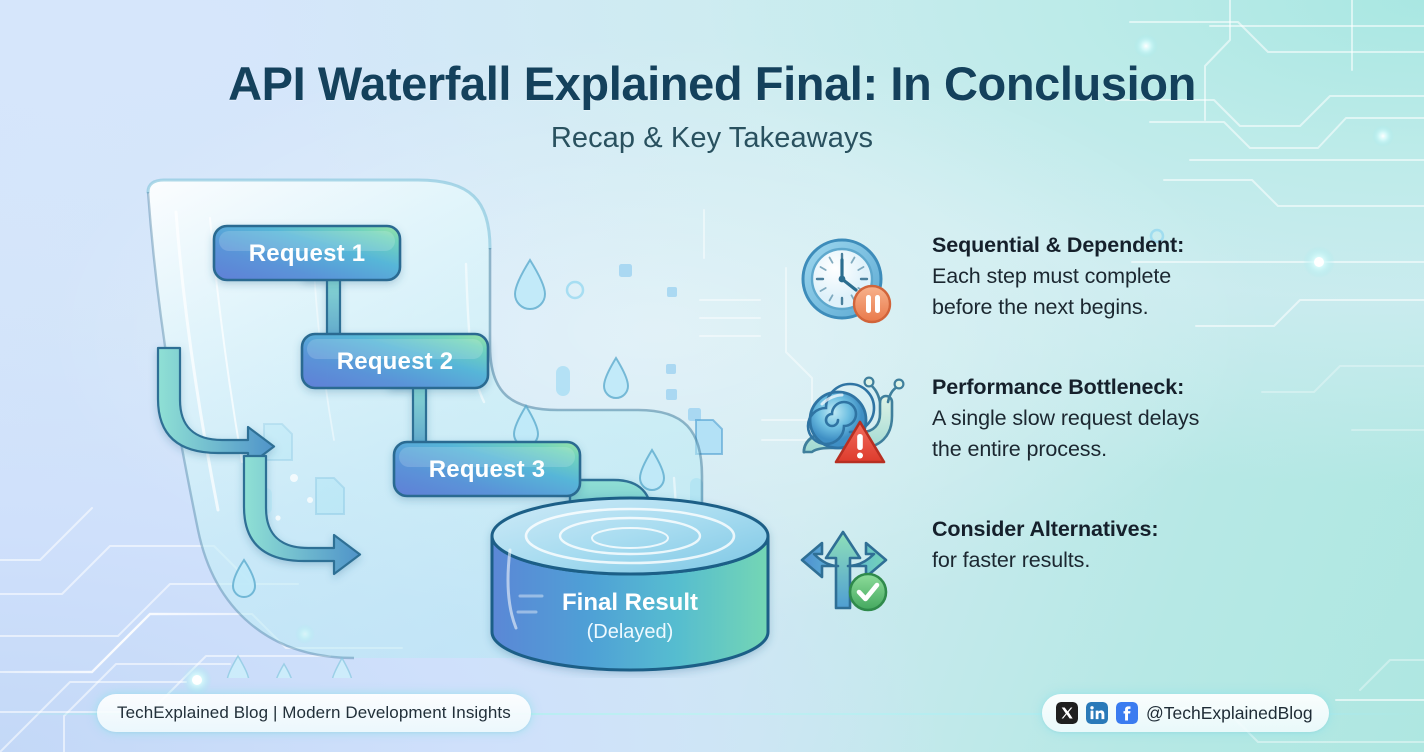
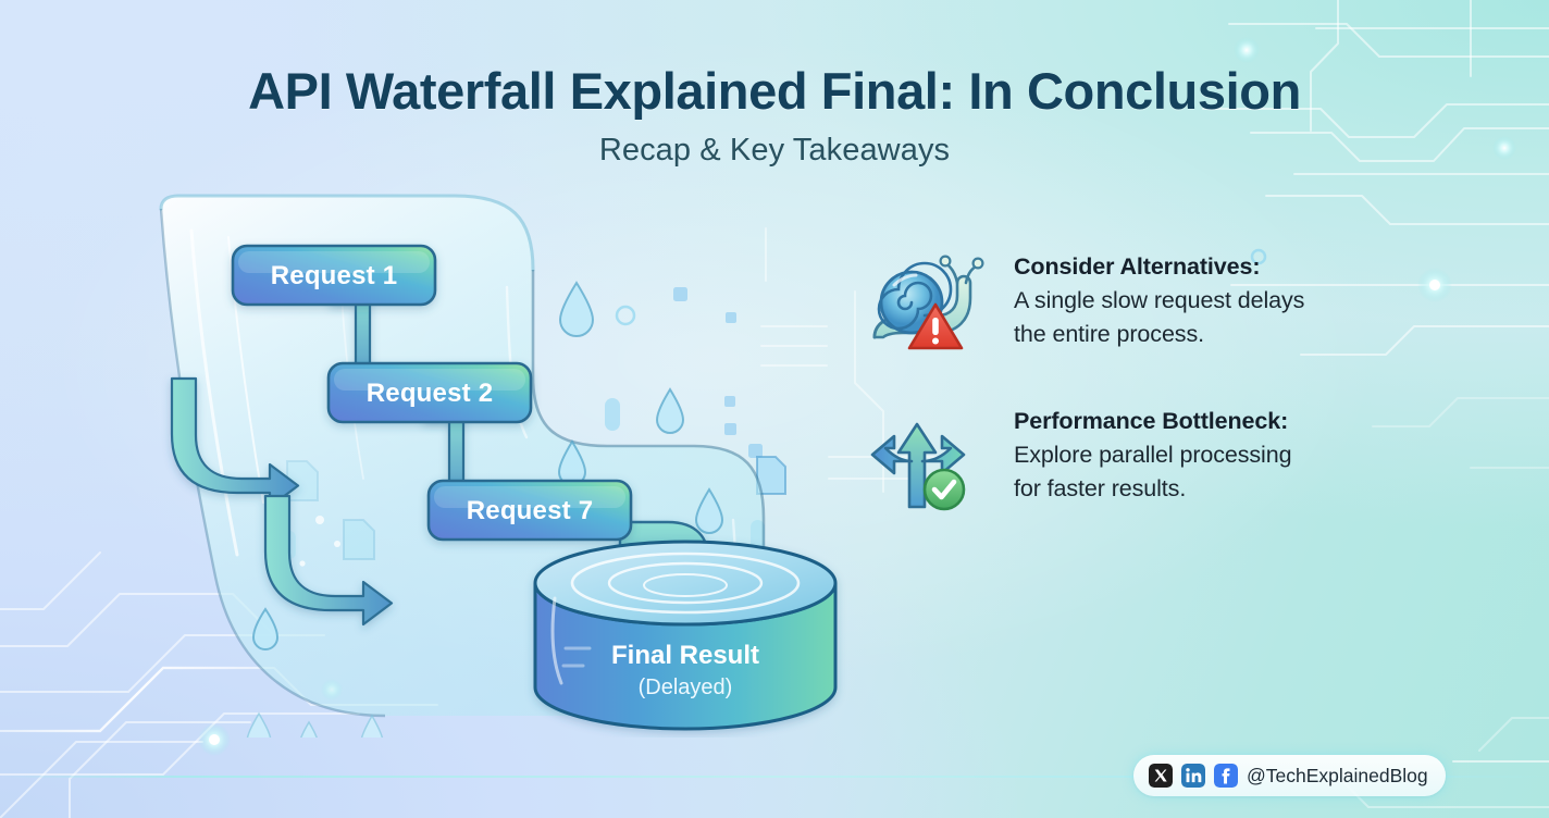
  API Waterfall Explained Final: In Conclusion
  Recap & Key Takeaways
  Request 1
  Request 2
- Request 3
+ Request 7
  Final Result
  (Delayed)
- Sequential & Dependent:
- Each step must complete
- before the next begins.
- Performance Bottleneck:
+ Consider Alternatives:
  A single slow request delays
  the entire process.
- Consider Alternatives:
+ Performance Bottleneck:
+ Explore parallel processing
  for faster results.
- TechExplained Blog | Modern Development Insights
  @TechExplainedBlog
